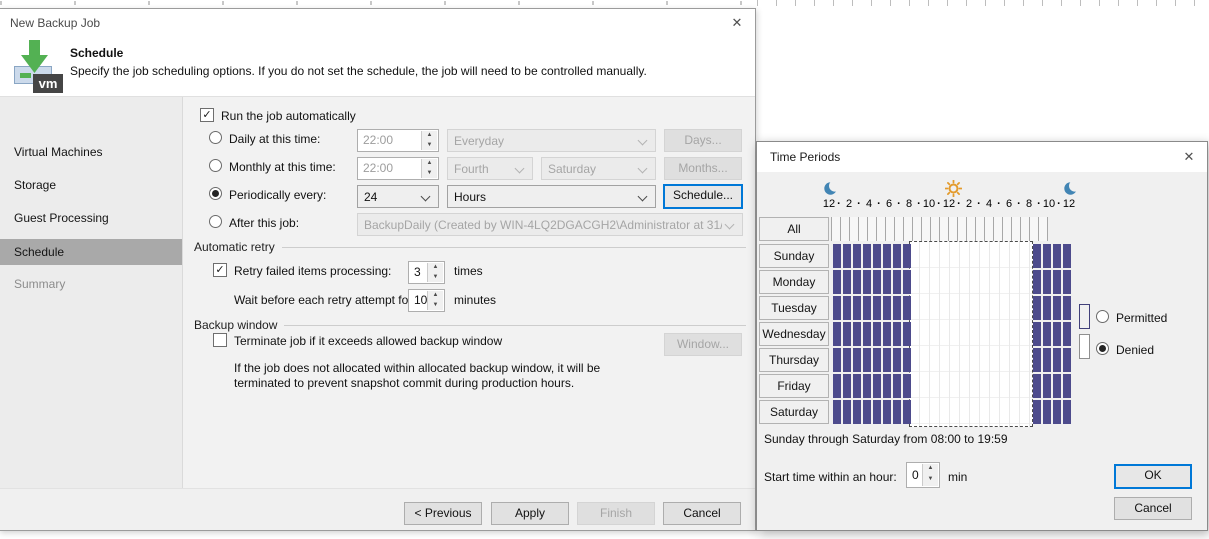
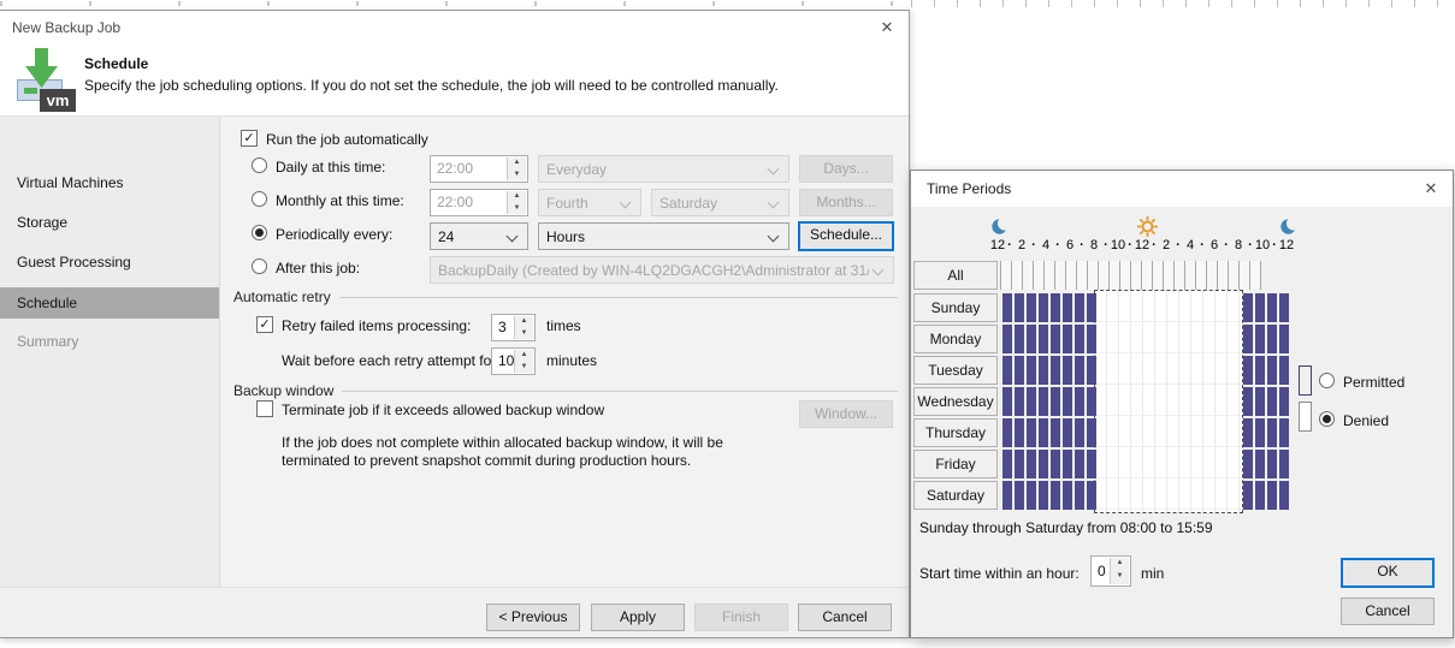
  New Backup Job
  ✕
  vm
  Schedule
  Specify the job scheduling options. If you do not set the schedule, the job will need to be controlled manually.
  Virtual Machines
  Storage
  Guest Processing
  Schedule
  Summary
  ✓
  Run the job automatically
  Daily at this time:
  22:00
  Everyday
  Days...
  Monthly at this time:
  22:00
  Fourth
  Saturday
  Months...
  Periodically every:
  24
  Hours
  Schedule...
  After this job:
  BackupDaily (Created by WIN-4LQ2DGACGH2\Administrator at 31/
  Automatic retry
  ✓
  Retry failed items processing:
  3
  times
  Wait before each retry attempt fo
  10
  minutes
  Backup window
  Terminate job if it exceeds allowed backup window
  Window...
- If the job does not allocated within allocated backup window, it will be
+ If the job does not complete within allocated backup window, it will be
  terminated to prevent snapshot commit during production hours.
  < Previous
  Apply
  Finish
  Cancel
  Time Periods
  ✕
  12
  ·
  2
  ·
  4
  ·
  6
  ·
  8
  ·
  10
  ·
  12
  ·
  2
  ·
  4
  ·
  6
  ·
  8
  ·
  10
  ·
  12
  All
  Sunday
  Monday
  Tuesday
  Wednesday
  Thursday
  Friday
  Saturday
  Permitted
  Denied
- Sunday through Saturday from 08:00 to 19:59
+ Sunday through Saturday from 08:00 to 15:59
  Start time within an hour:
  0
  min
  OK
  Cancel
